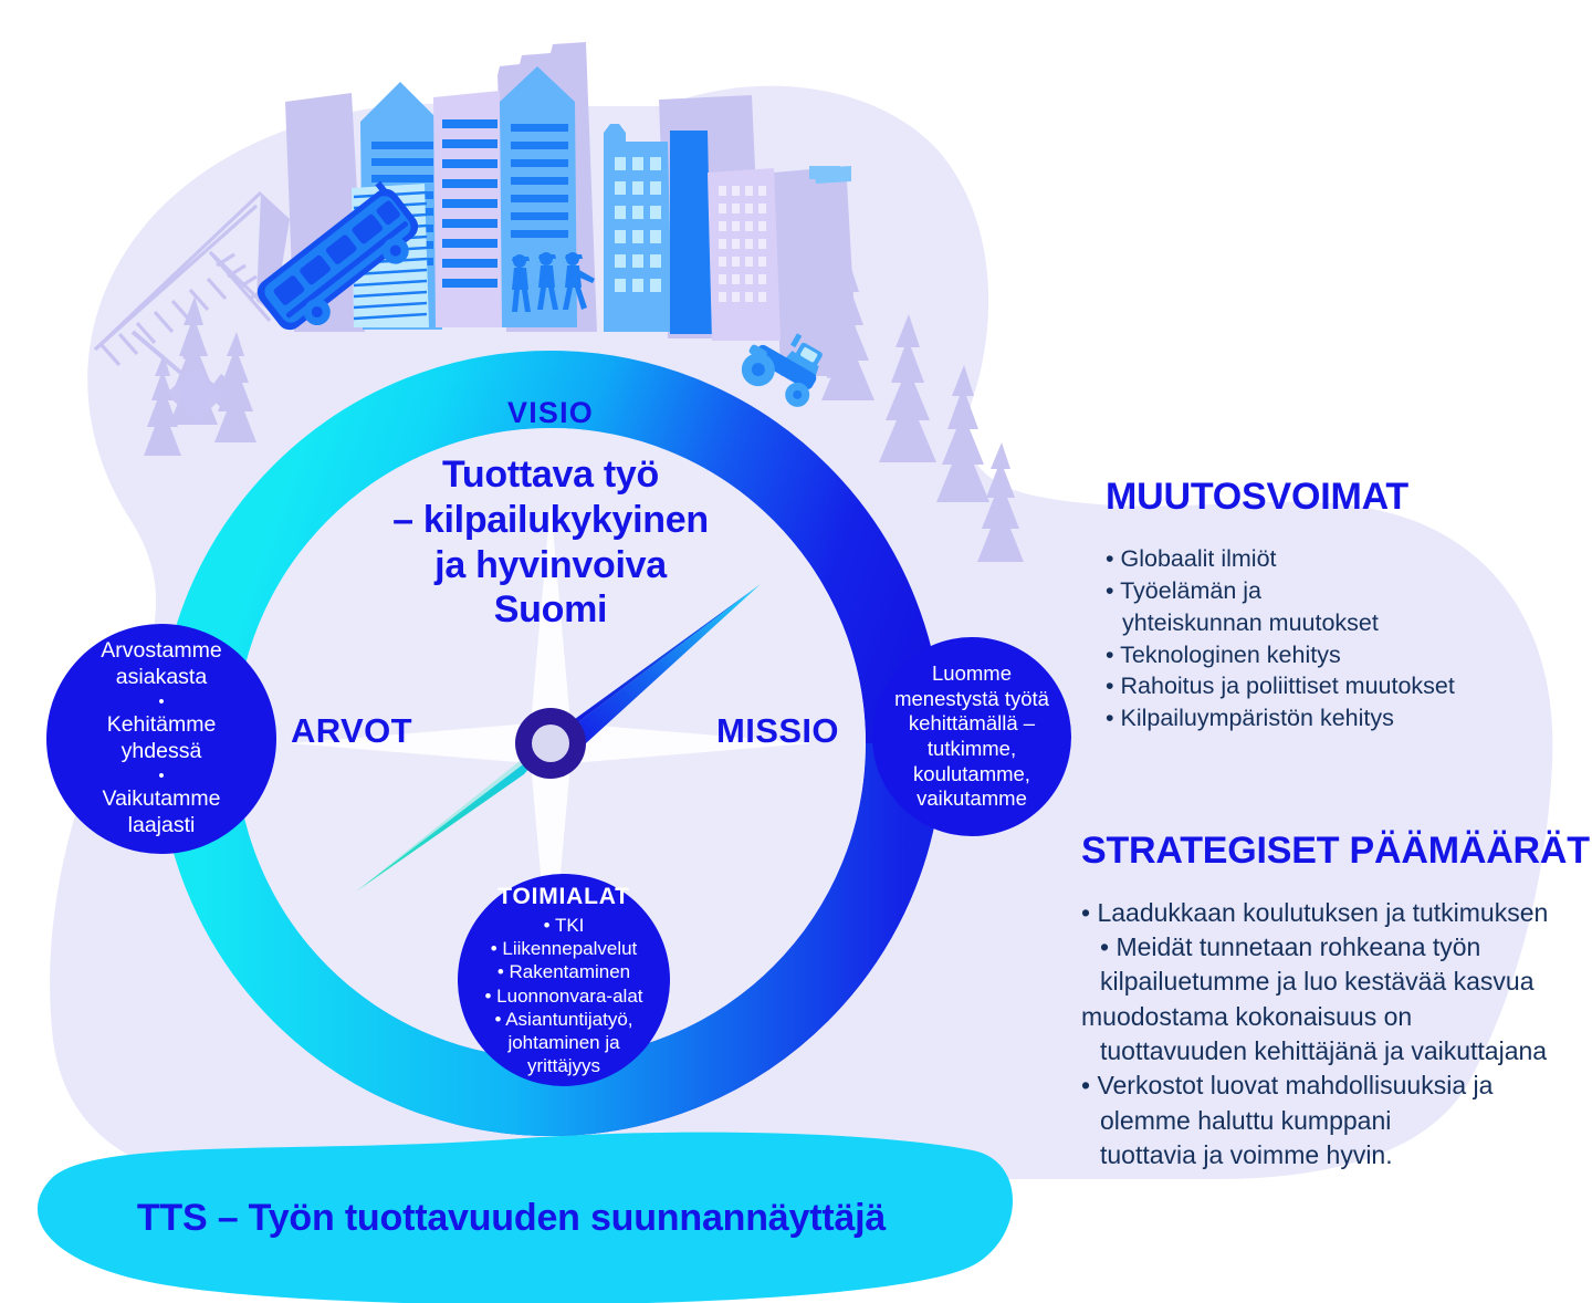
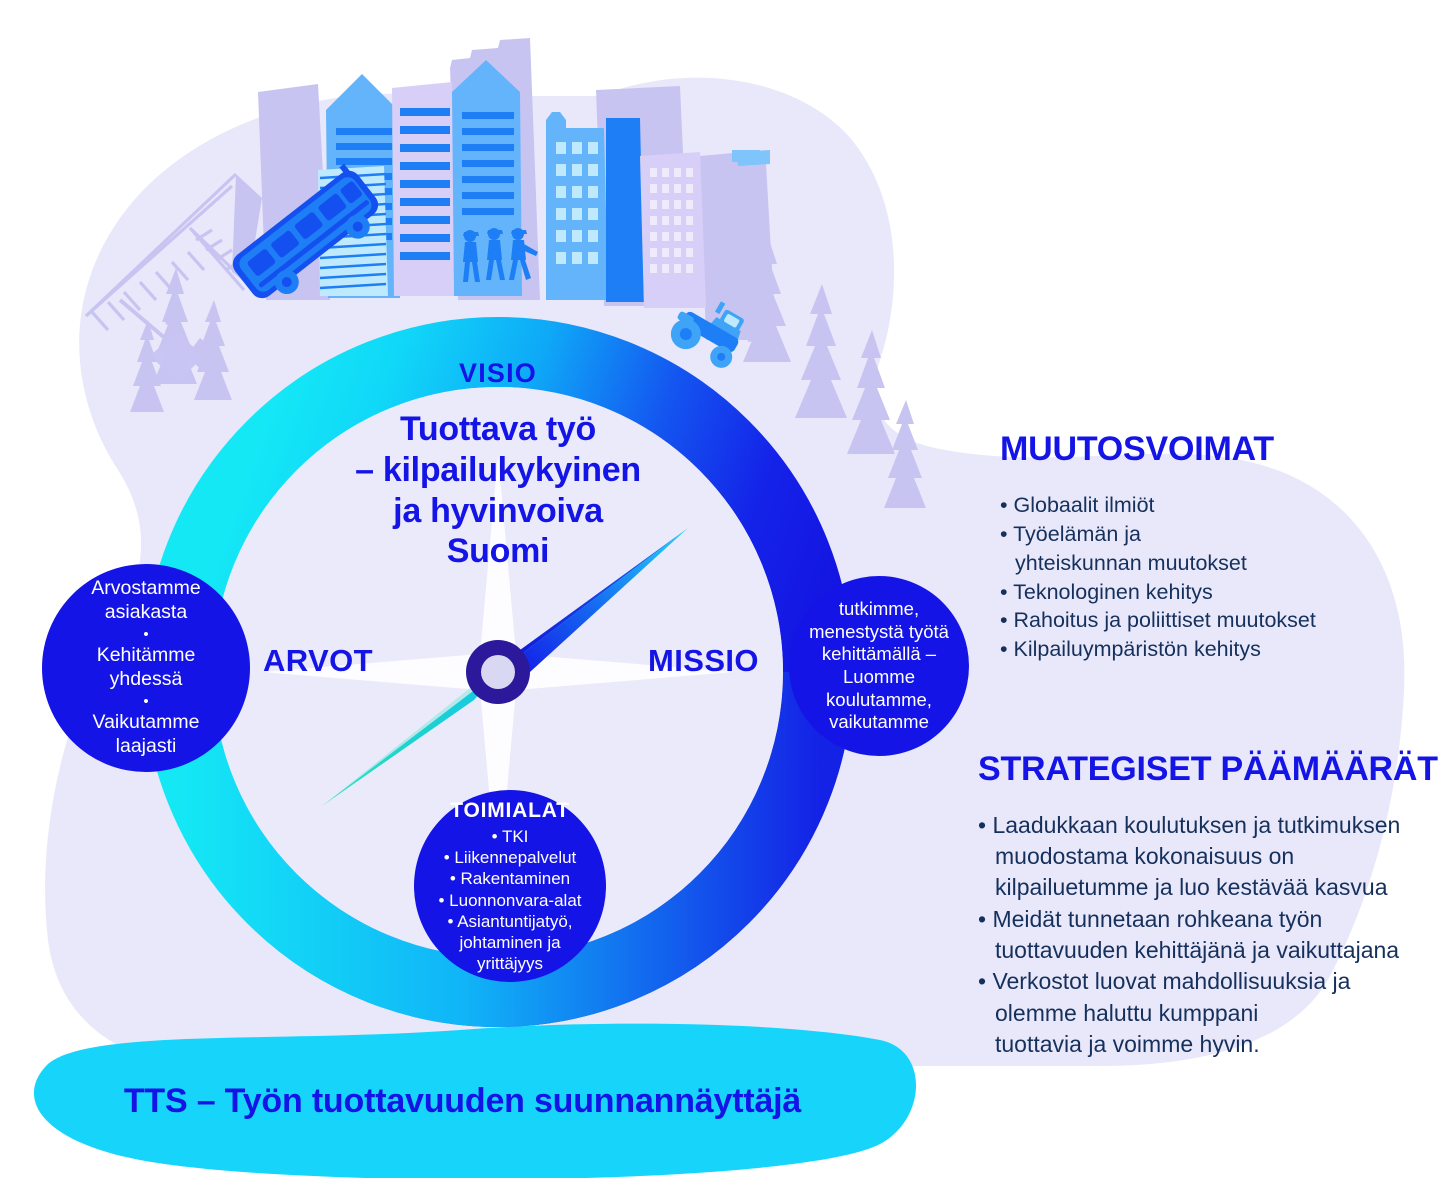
  VISIO
  Tuottava työ
  – kilpailukykyinen
  ja hyvinvoiva
  Suomi
  ARVOT
  MISSIO
  Arvostamme
  asiakasta
  •
  Kehitämme
  yhdessä
  •
  Vaikutamme
  laajasti
- Luomme
+ tutkimme,
  menestystä työtä
  kehittämällä –
- tutkimme,
+ Luomme
  koulutamme,
  vaikutamme
  TOIMIALAT
  • TKI
  • Liikennepalvelut
  • Rakentaminen
  • Luonnonvara-alat
  • Asiantuntijatyö,
  johtaminen ja
  yrittäjyys
  MUUTOSVOIMAT
  • Globaalit ilmiöt
  • Työelämän ja
  yhteiskunnan muutokset
  • Teknologinen kehitys
  • Rahoitus ja poliittiset muutokset
  • Kilpailuympäristön kehitys
  STRATEGISET PÄÄMÄÄRÄT
  • Laadukkaan koulutuksen ja tutkimuksen
- • Meidät tunnetaan rohkeana työn
+ muodostama kokonaisuus on
  kilpailuetumme ja luo kestävää kasvua
- muodostama kokonaisuus on
+ • Meidät tunnetaan rohkeana työn
  tuottavuuden kehittäjänä ja vaikuttajana
  • Verkostot luovat mahdollisuuksia ja
  olemme haluttu kumppani
  tuottavia ja voimme hyvin.
  TTS – Työn tuottavuuden suunnannäyttäjä
